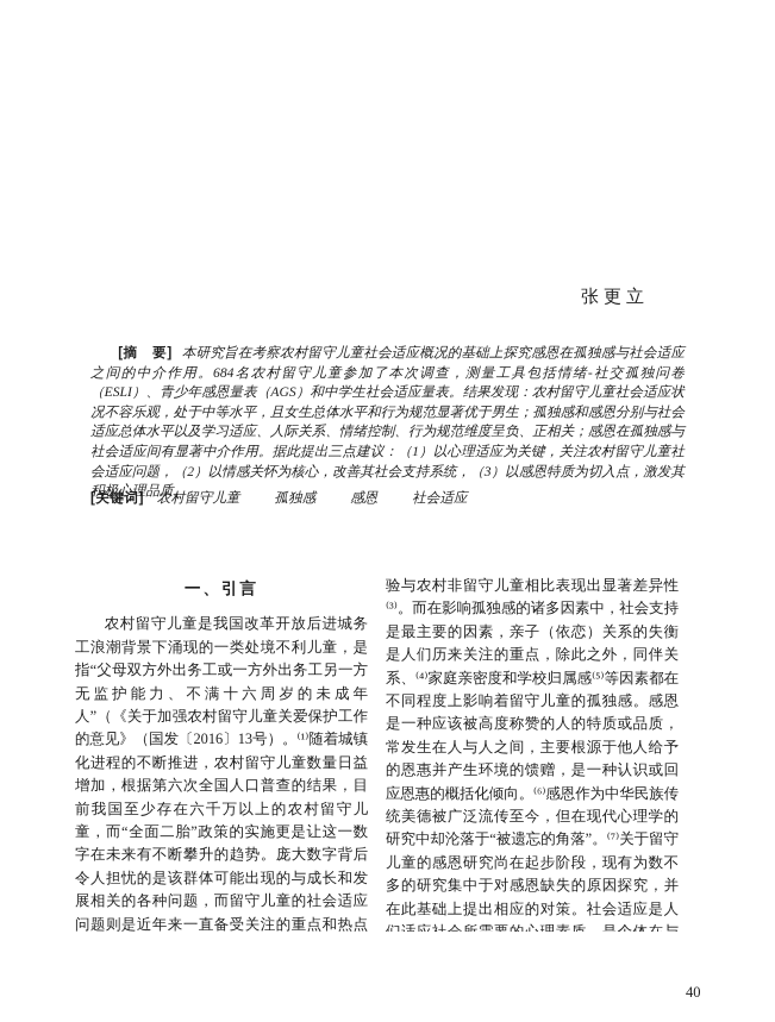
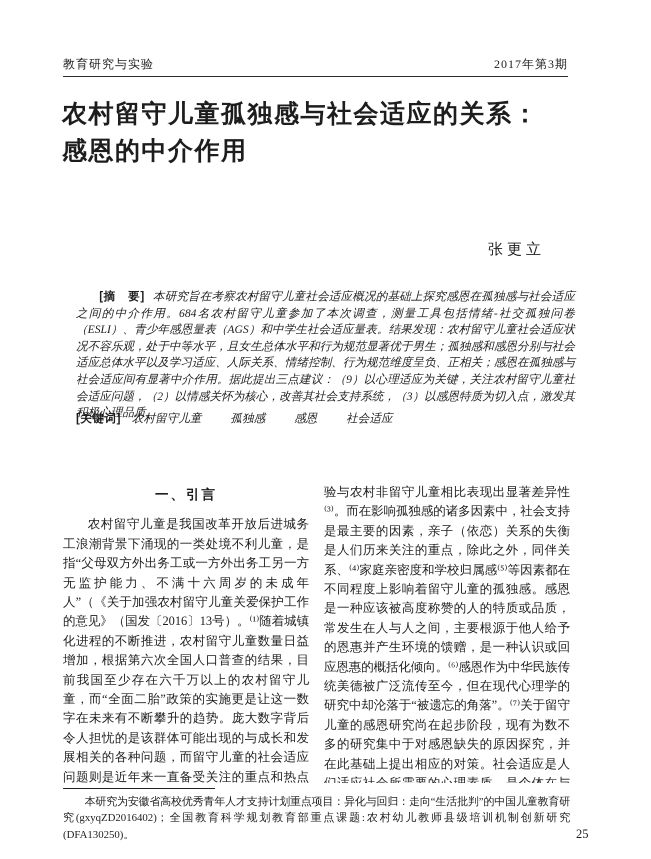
+ 教育研究与实验
+ 2017年第3期
+ 农村留守儿童孤独感与社会适应的关系：
+ 感恩的中介作用
  张更立
- [摘 要] 本研究旨在考察农村留守儿童社会适应概况的基础上探究感恩在孤独感与社会适应之间的中介作用。684名农村留守儿童参加了本次调查，测量工具包括情绪-社交孤独问卷（ESLI）、青少年感恩量表（AGS）和中学生社会适应量表。结果发现：农村留守儿童社会适应状况不容乐观，处于中等水平，且女生总体水平和行为规范显著优于男生；孤独感和感恩分别与社会适应总体水平以及学习适应、人际关系、情绪控制、行为规范维度呈负、正相关；感恩在孤独感与社会适应间有显著中介作用。据此提出三点建议：（1）以心理适应为关键，关注农村留守儿童社会适应问题，（2）以情感关怀为核心，改善其社会支持系统，（3）以感恩特质为切入点，激发其积极心理品质。
+ [摘 要] 本研究旨在考察农村留守儿童社会适应概况的基础上探究感恩在孤独感与社会适应之间的中介作用。684名农村留守儿童参加了本次调查，测量工具包括情绪-社交孤独问卷（ESLI）、青少年感恩量表（AGS）和中学生社会适应量表。结果发现：农村留守儿童社会适应状况不容乐观，处于中等水平，且女生总体水平和行为规范显著优于男生；孤独感和感恩分别与社会适应总体水平以及学习适应、人际关系、情绪控制、行为规范维度呈负、正相关；感恩在孤独感与社会适应间有显著中介作用。据此提出三点建议：（9）以心理适应为关键，关注农村留守儿童社会适应问题，（2）以情感关怀为核心，改善其社会支持系统，（3）以感恩特质为切入点，激发其积极心理品质。
  [关键词] 农村留守儿童 孤独感 感恩 社会适应
  一、引言
  农村留守儿童是我国改革开放后进城务工浪潮背景下涌现的一类处境不利儿童，是指“父母双方外出务工或一方外出务工另一方无监护能力、不满十六周岁的未成年人”（《关于加强农村留守儿童关爱保护工作的意见》（国发〔2016〕13号）。⁽¹⁾随着城镇化进程的不断推进，农村留守儿童数量日益增加，根据第六次全国人口普查的结果，目前我国至少存在六千万以上的农村留守儿童，而“全面二胎”政策的实施更是让这一数字在未来有不断攀升的趋势。庞大数字背后令人担忧的是该群体可能出现的与成长和发展相关的各种问题，而留守儿童的社会适应问题则是近年来一直备受关注的重点和热点
  验与农村非留守儿童相比表现出显著差异性⁽³⁾。而在影响孤独感的诸多因素中，社会支持是最主要的因素，亲子（依恋）关系的失衡是人们历来关注的重点，除此之外，同伴关系、⁽⁴⁾家庭亲密度和学校归属感⁽⁵⁾等因素都在不同程度上影响着留守儿童的孤独感。感恩是一种应该被高度称赞的人的特质或品质，常发生在人与人之间，主要根源于他人给予的恩惠并产生环境的馈赠，是一种认识或回应恩惠的概括化倾向。⁽⁶⁾感恩作为中华民族传统美德被广泛流传至今，但在现代心理学的研究中却沦落于“被遗忘的角落”。⁽⁷⁾关于留守儿童的感恩研究尚在起步阶段，现有为数不多的研究集中于对感恩缺失的原因探究，并在此基础上提出相应的对策。社会适应是人
+ 本研究为安徽省高校优秀青年人才支持计划重点项目：异化与回归：走向“生活批判”的中国儿童教育研究(gxyqZD2016402)；全国教育科学规划教育部重点课题:农村幼儿教师县级培训机制创新研究(DFA130250)。
- 40
+ 25
